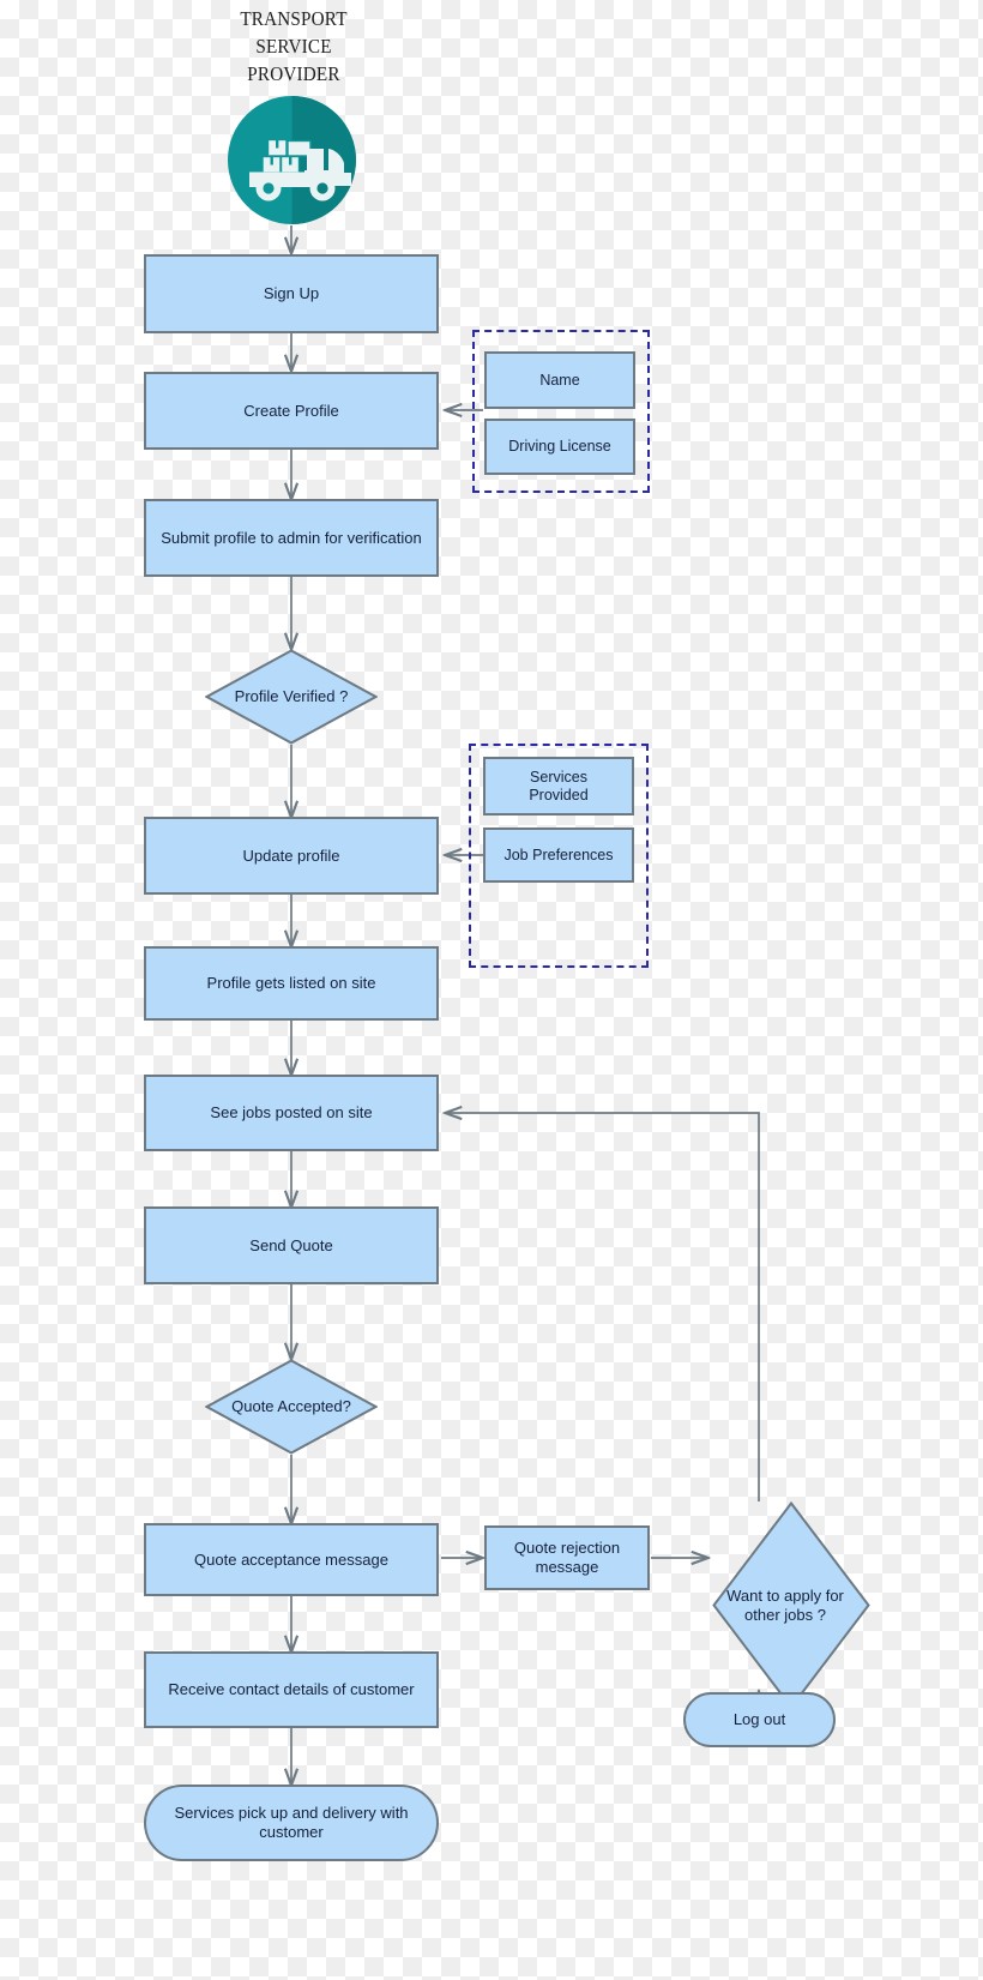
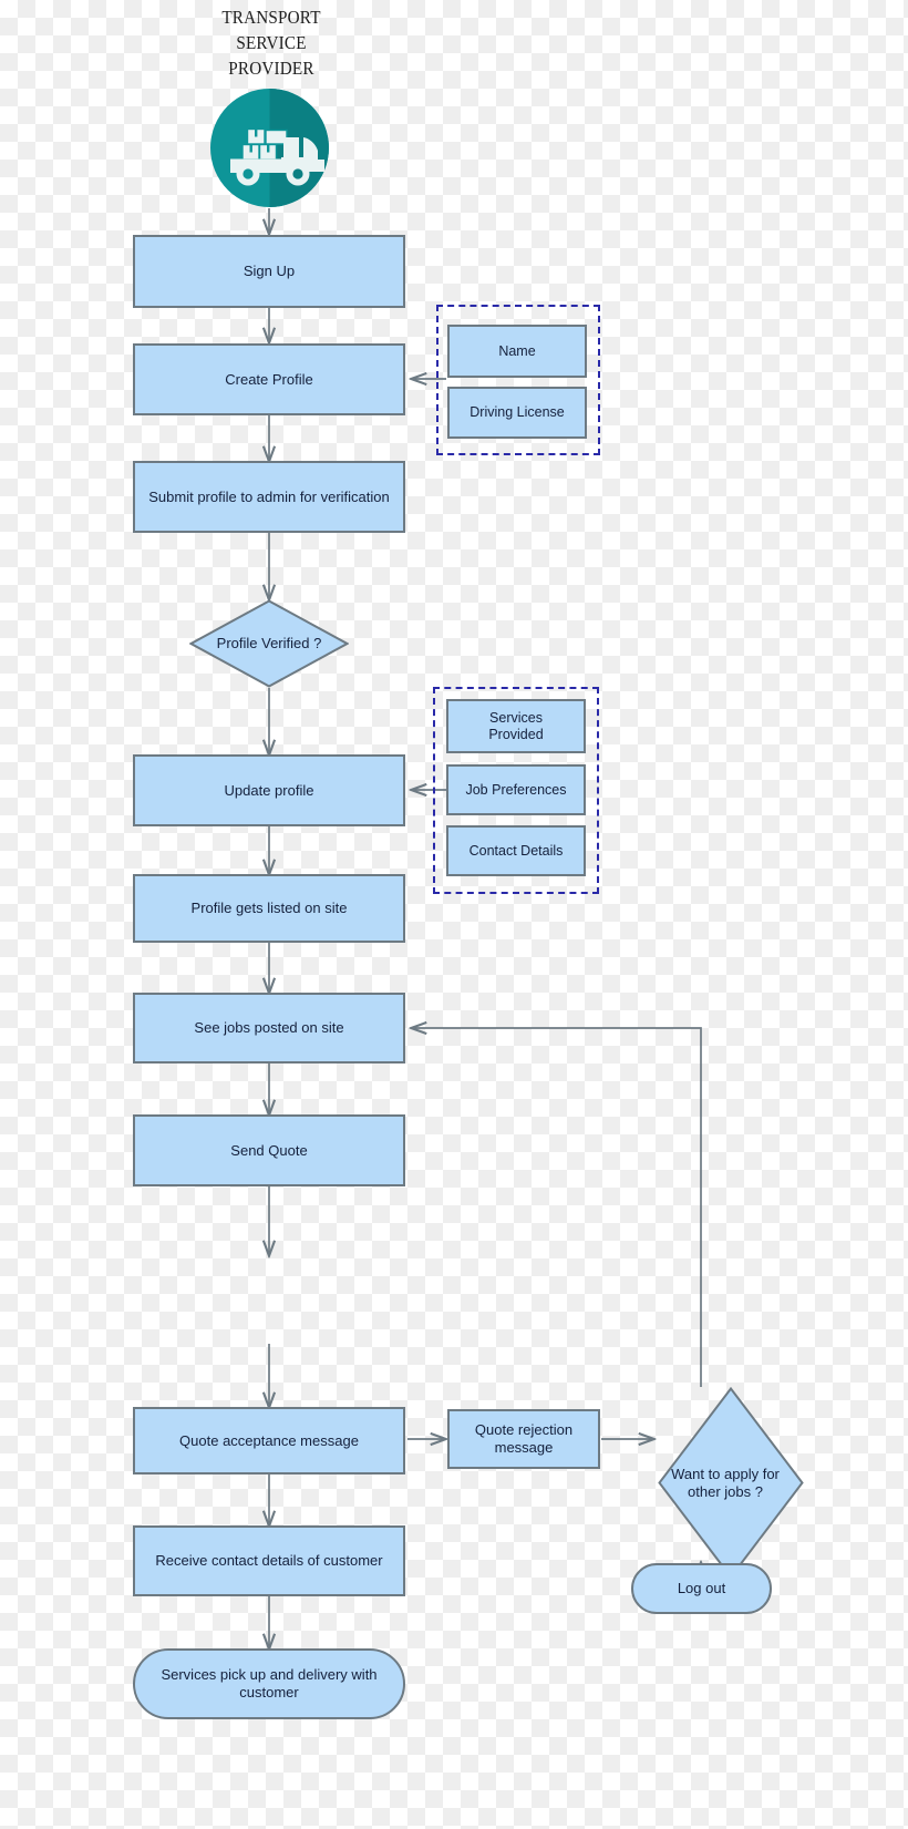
  TRANSPORT
  SERVICE
  PROVIDER
  Sign Up
  Create Profile
  Submit profile to admin for verification
  Profile Verified ?
  Update profile
  Profile gets listed on site
  See jobs posted on site
  Send Quote
- Quote Accepted?
  Quote acceptance message
  Quote rejection message
  Want to apply for other jobs ?
  Receive contact details of customer
  Log out
  Services pick up and delivery with customer
  Name
  Driving License
  Services Provided
  Job Preferences
+ Contact Details
